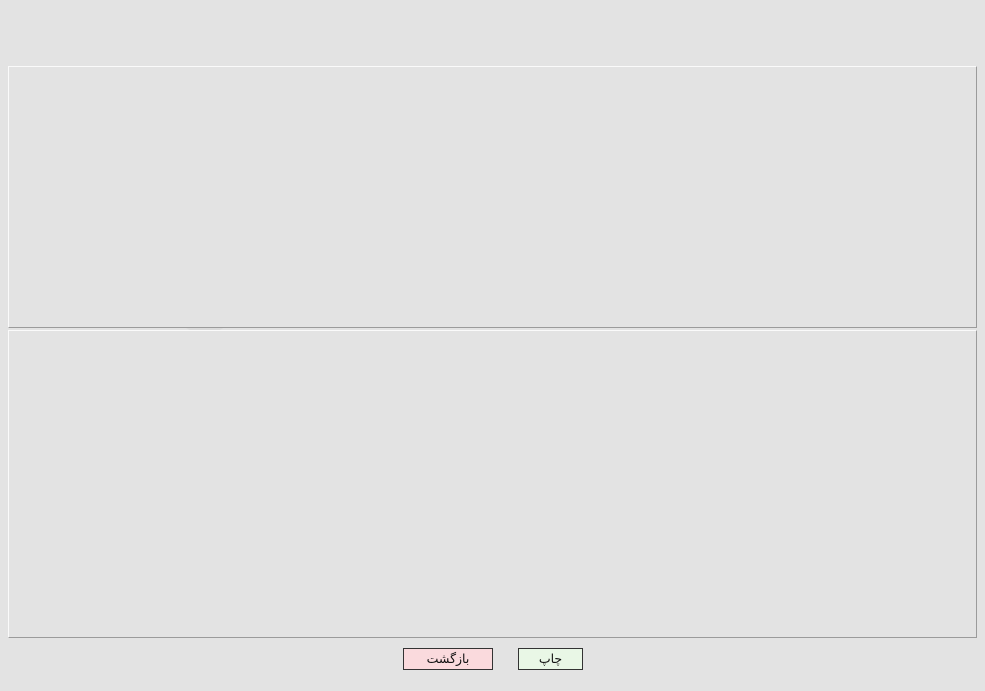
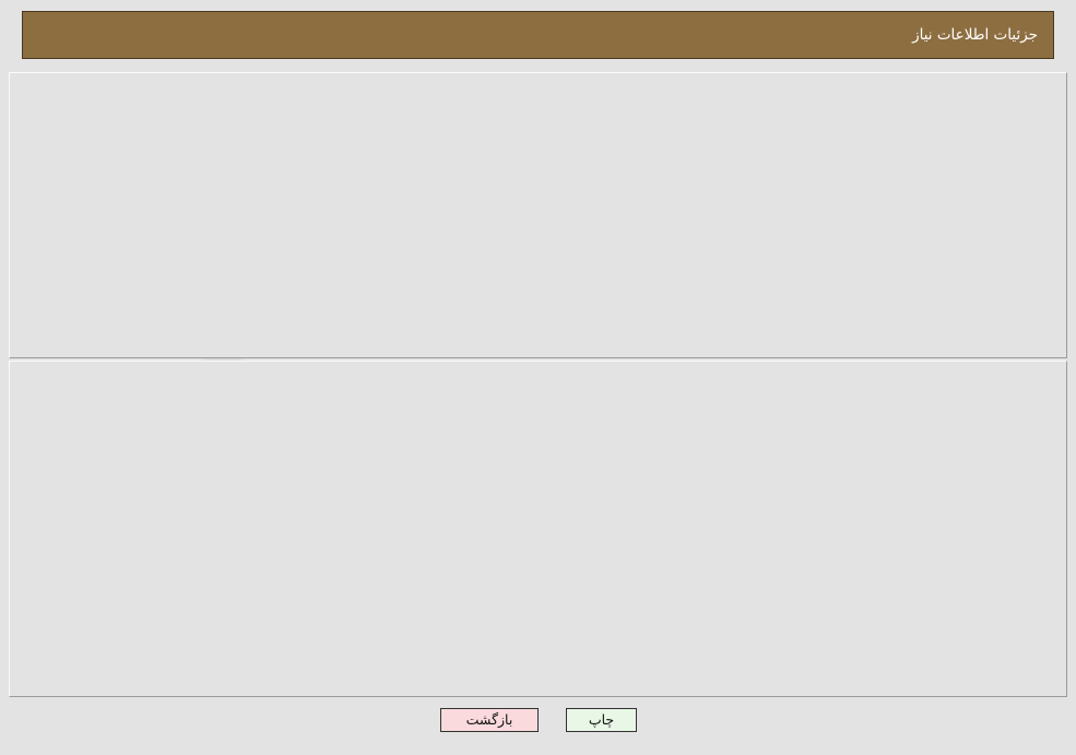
+ جزئیات اطلاعات نیاز
  چاپ
  بازگشت
